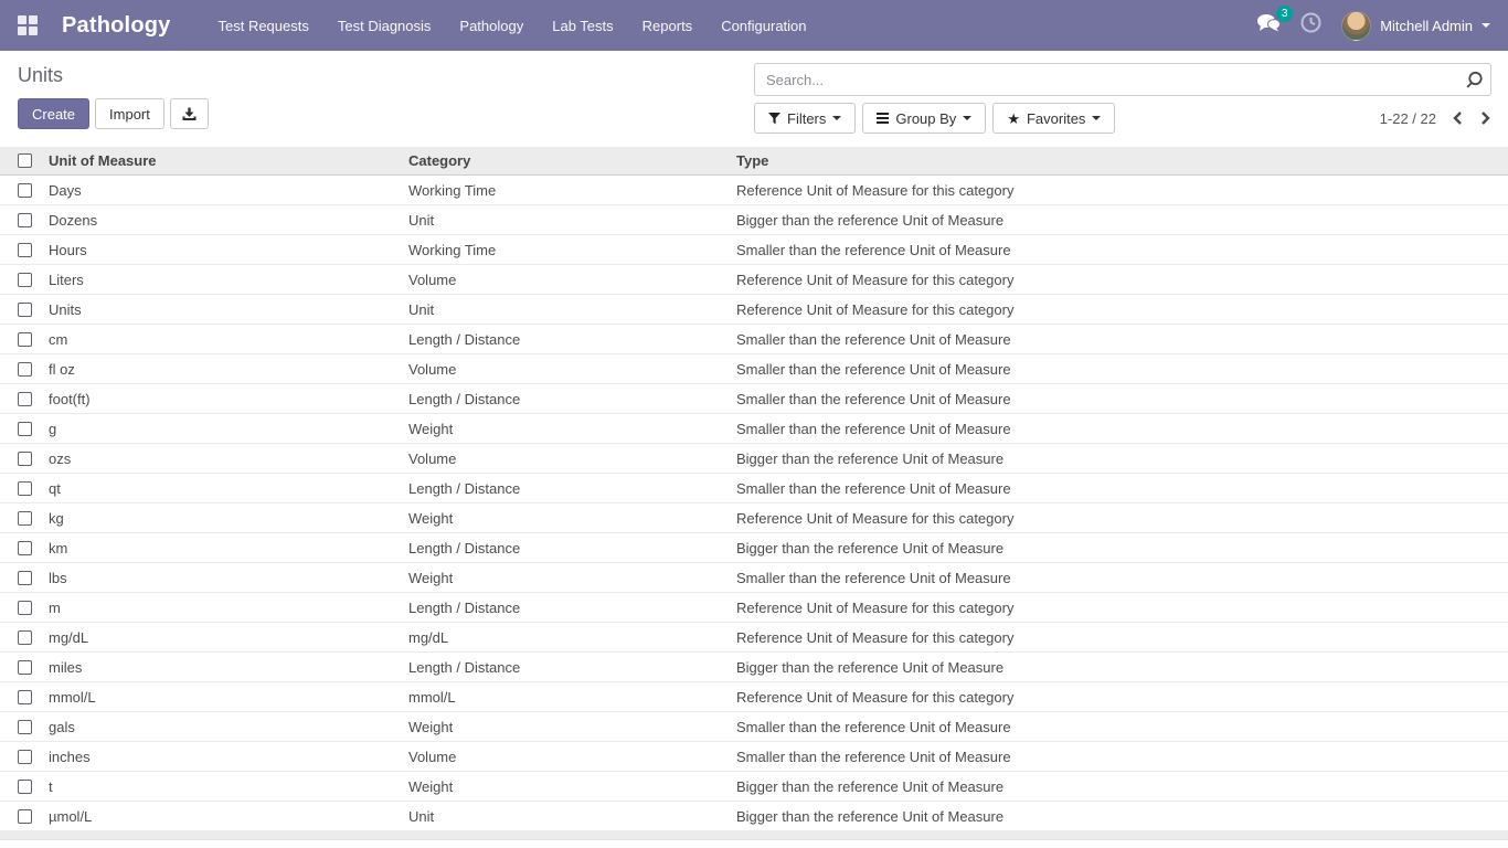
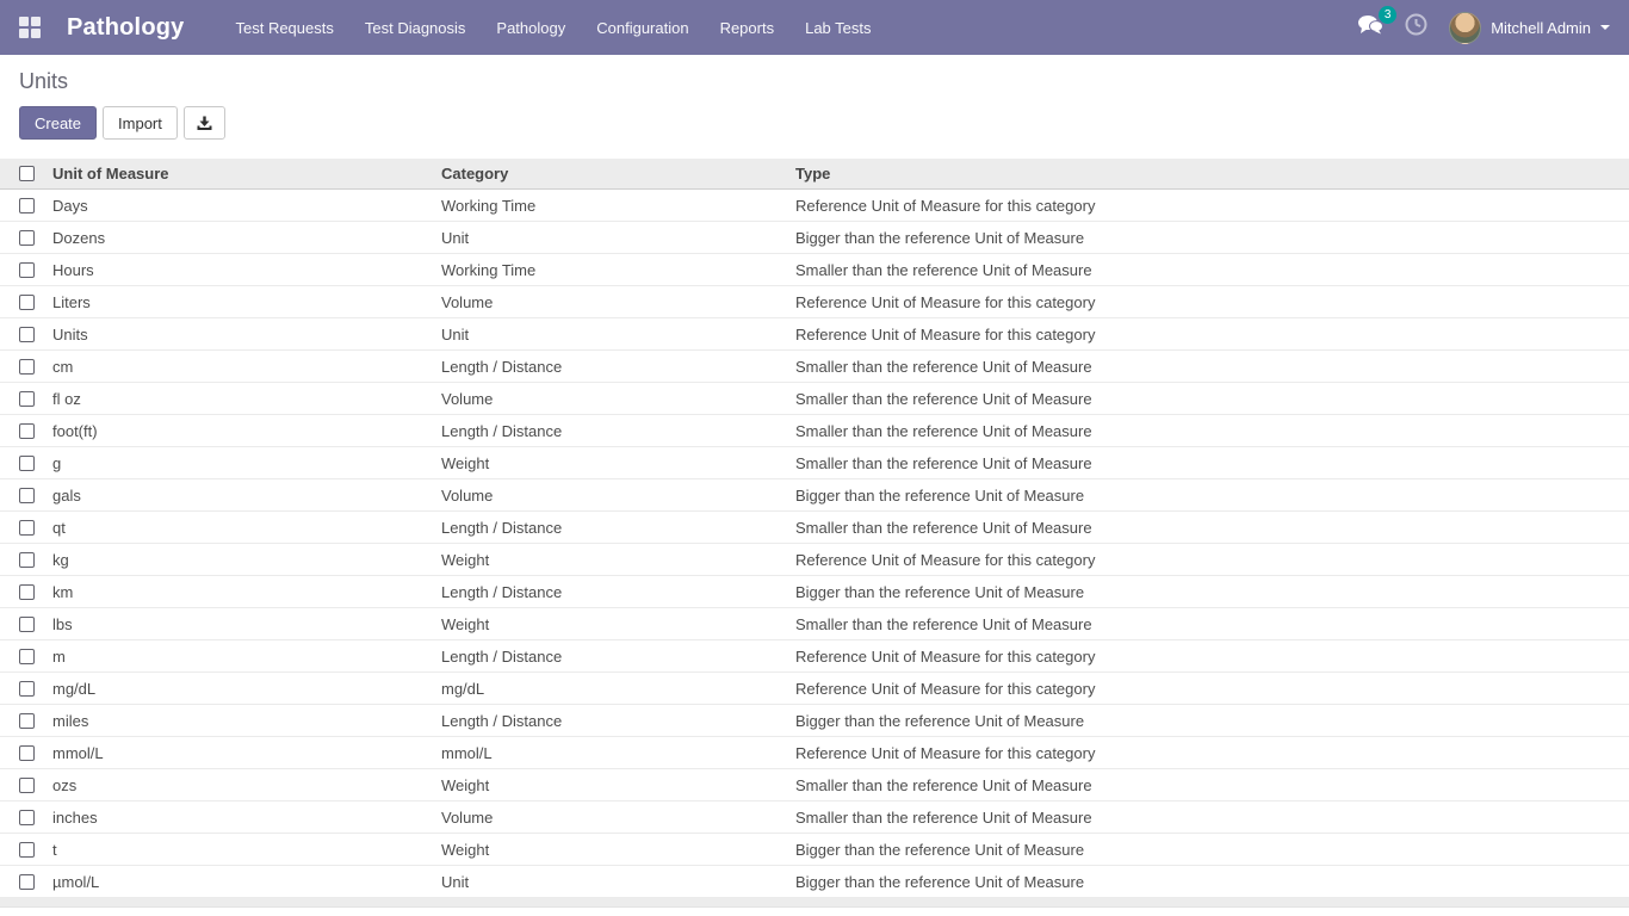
  Pathology
  Test Requests
  Test Diagnosis
  Pathology
- Lab Tests
+ Configuration
  Reports
- Configuration
+ Lab Tests
  3
  Mitchell Admin
  Units
  Create
  Import
- Search...
- Filters
- Group By
- ★
- Favorites
- 1-22 / 22
  Unit of Measure
  Category
  Type
  Days
  Working Time
  Reference Unit of Measure for this category
  Dozens
  Unit
  Bigger than the reference Unit of Measure
  Hours
  Working Time
  Smaller than the reference Unit of Measure
  Liters
  Volume
  Reference Unit of Measure for this category
  Units
  Unit
  Reference Unit of Measure for this category
  cm
  Length / Distance
  Smaller than the reference Unit of Measure
  fl oz
  Volume
  Smaller than the reference Unit of Measure
  foot(ft)
  Length / Distance
  Smaller than the reference Unit of Measure
  g
  Weight
  Smaller than the reference Unit of Measure
- ozs
+ gals
  Volume
  Bigger than the reference Unit of Measure
  qt
  Length / Distance
  Smaller than the reference Unit of Measure
  kg
  Weight
  Reference Unit of Measure for this category
  km
  Length / Distance
  Bigger than the reference Unit of Measure
  lbs
  Weight
  Smaller than the reference Unit of Measure
  m
  Length / Distance
  Reference Unit of Measure for this category
  mg/dL
  mg/dL
  Reference Unit of Measure for this category
  miles
  Length / Distance
  Bigger than the reference Unit of Measure
  mmol/L
  mmol/L
  Reference Unit of Measure for this category
- gals
+ ozs
  Weight
  Smaller than the reference Unit of Measure
  inches
  Volume
  Smaller than the reference Unit of Measure
  t
  Weight
  Bigger than the reference Unit of Measure
  µmol/L
  Unit
  Bigger than the reference Unit of Measure
